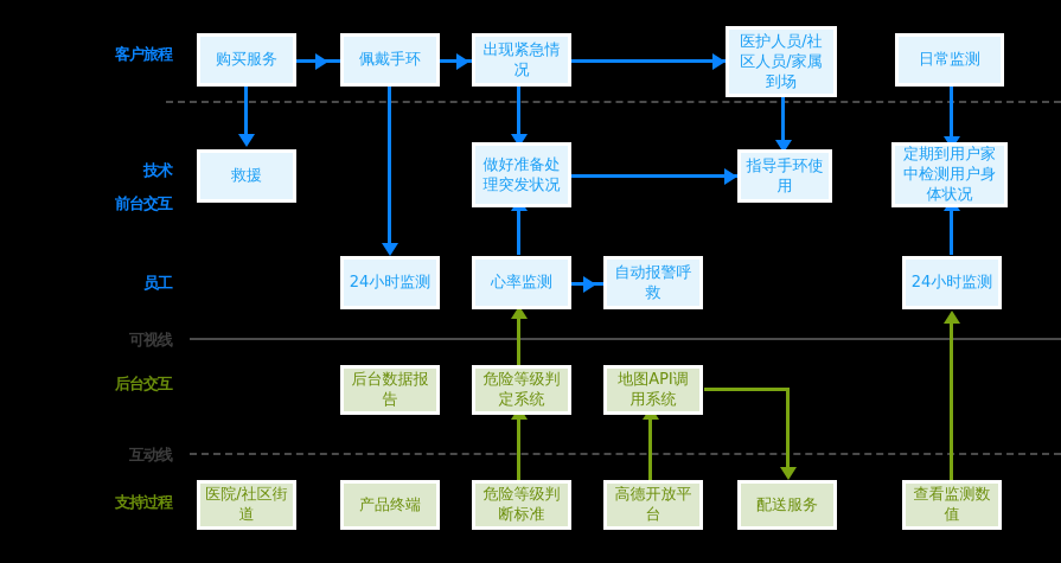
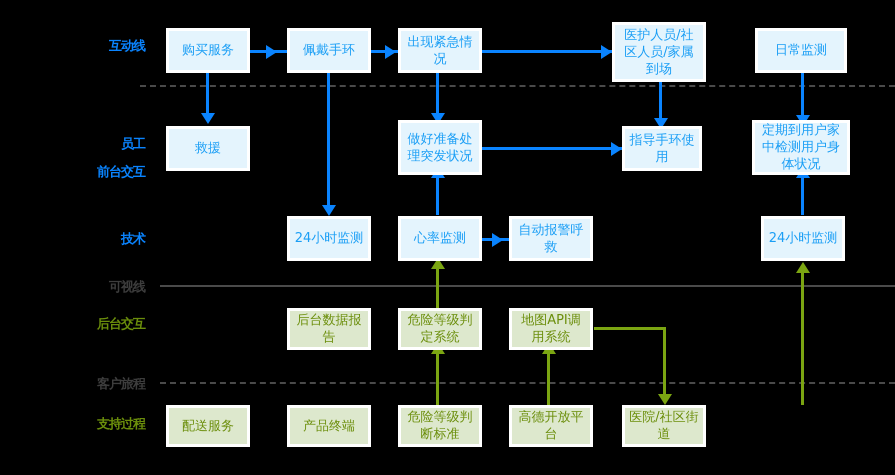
- 客户旅程
+ 互动线
- 技术
+ 员工
  前台交互
- 员工
+ 技术
  可视线
  后台交互
- 互动线
+ 客户旅程
  支持过程
  购买服务
  佩戴手环
  出现紧急情况
  医护人员/社区人员/家属到场
  日常监测
  救援
  做好准备处理突发状况
  指导手环使用
  定期到用户家中检测用户身体状况
  24小时监测
  心率监测
  自动报警呼救
  24小时监测
  后台数据报告
  危险等级判定系统
  地图API调用系统
- 医院/社区街道
+ 配送服务
  产品终端
  危险等级判断标准
  高德开放平台
- 配送服务
+ 医院/社区街道
- 查看监测数值
